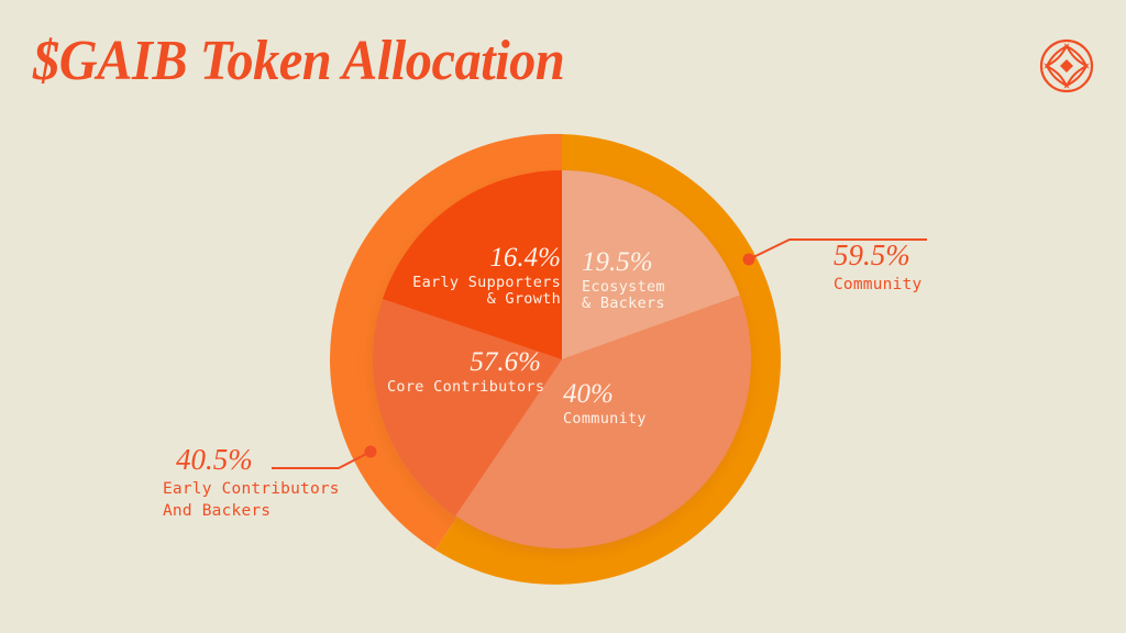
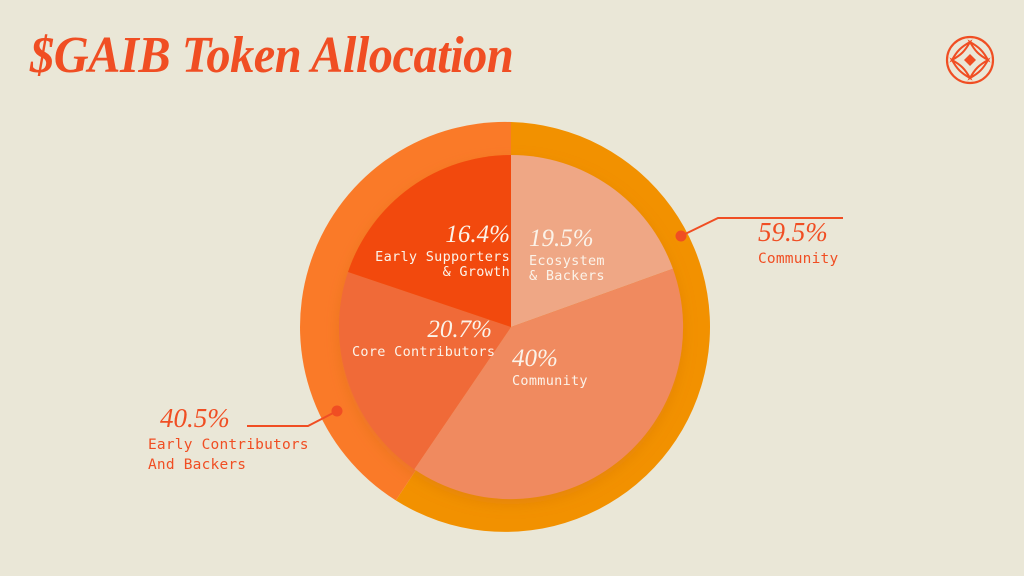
  $GAIB Token Allocation
  16.4%
  Early Supporters
  & Growth
  19.5%
  Ecosystem
  & Backers
- 57.6%
+ 20.7%
  Core Contributors
  40%
  Community
  59.5%
  Community
  40.5%
  Early Contributors
  And Backers
